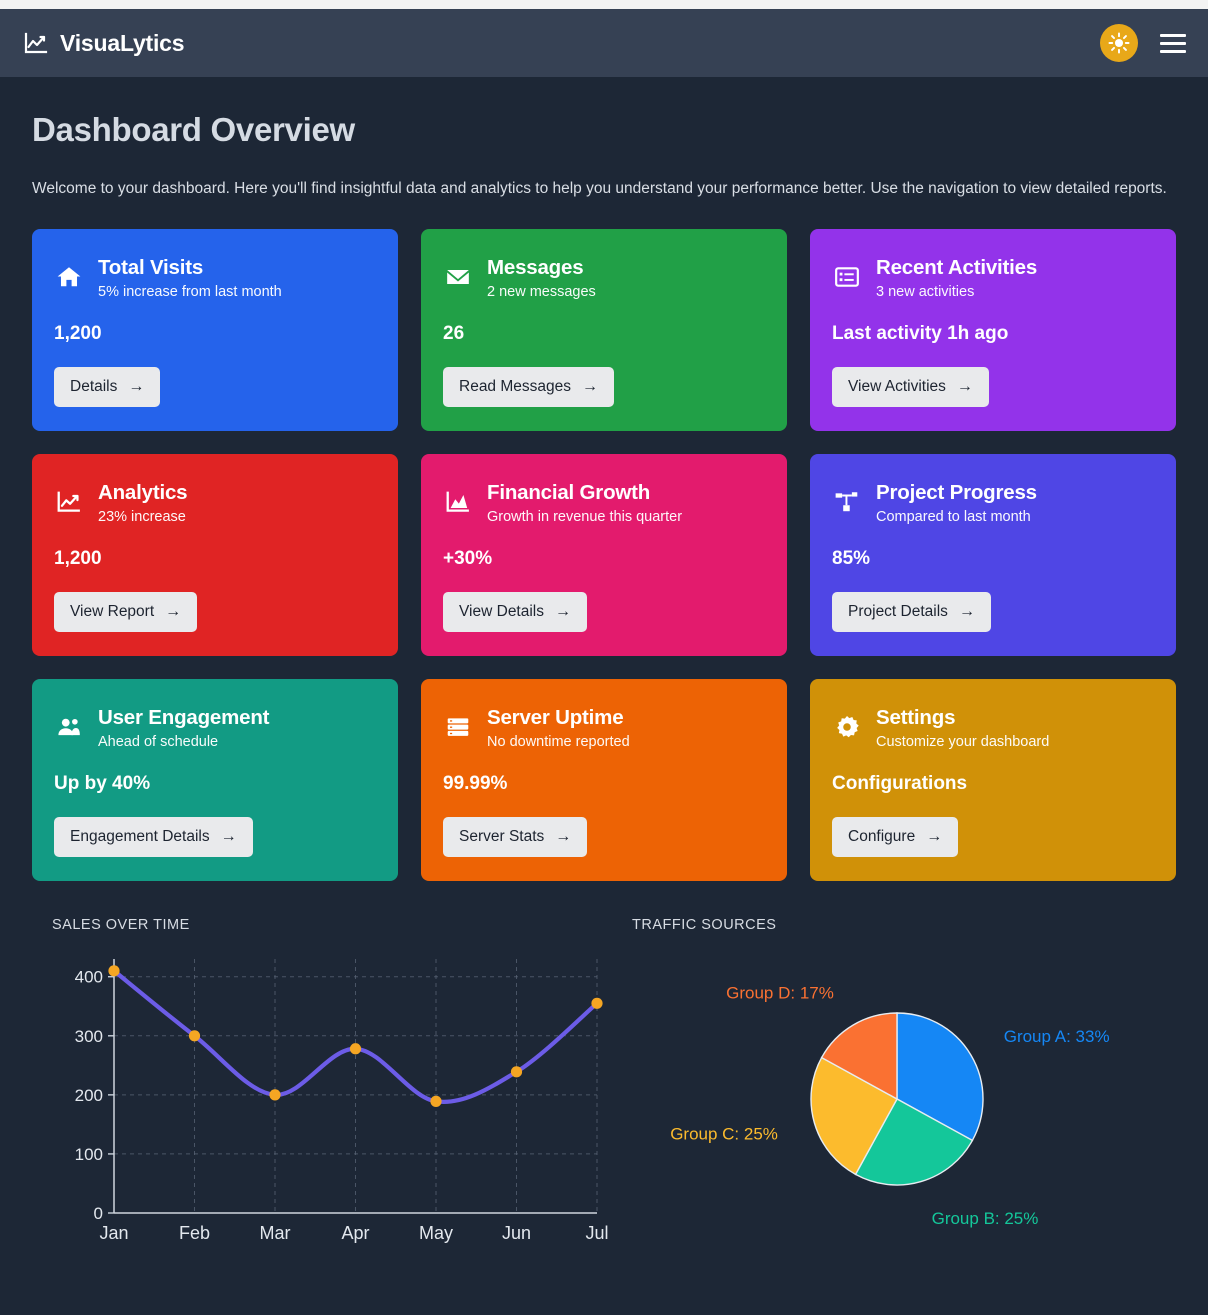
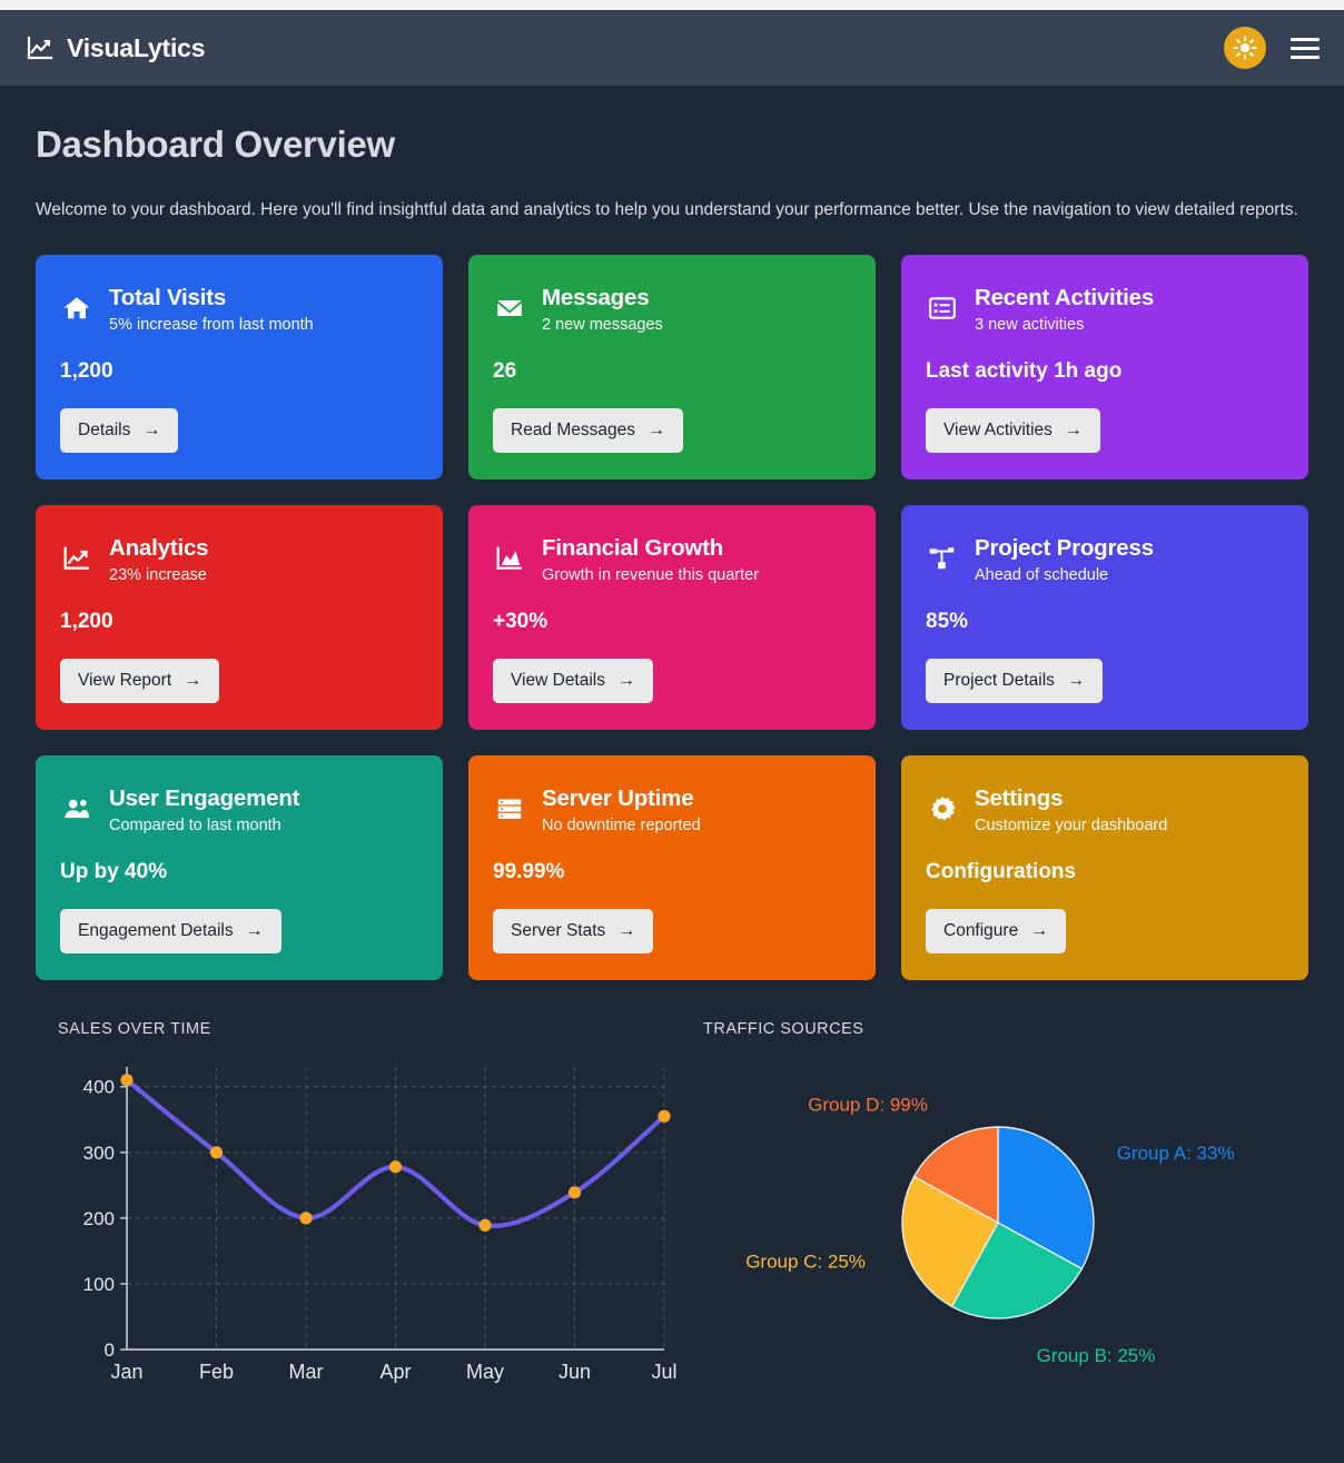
  VisuaLytics
  Dashboard Overview
  Welcome to your dashboard. Here you'll find insightful data and analytics to help you understand your performance better. Use the navigation to view detailed reports.
  Total Visits
  5% increase from last month
  1,200
  Details
  →
  Messages
  2 new messages
  26
  Read Messages
  →
  Recent Activities
  3 new activities
  Last activity 1h ago
  View Activities
  →
  Analytics
  23% increase
  1,200
  View Report
  →
  Financial Growth
  Growth in revenue this quarter
  +30%
  View Details
  →
  Project Progress
- Compared to last month
+ Ahead of schedule
  85%
  Project Details
  →
  User Engagement
- Ahead of schedule
+ Compared to last month
  Up by 40%
  Engagement Details
  →
  Server Uptime
  No downtime reported
  99.99%
  Server Stats
  →
  Settings
  Customize your dashboard
  Configurations
  Configure
  →
  SALES OVER TIME
  0
  100
  200
  300
  400
  Jan
  Feb
  Mar
  Apr
  May
  Jun
  Jul
  TRAFFIC SOURCES
  Group A: 33%
  Group B: 25%
  Group C: 25%
- Group D: 17%
+ Group D: 99%
